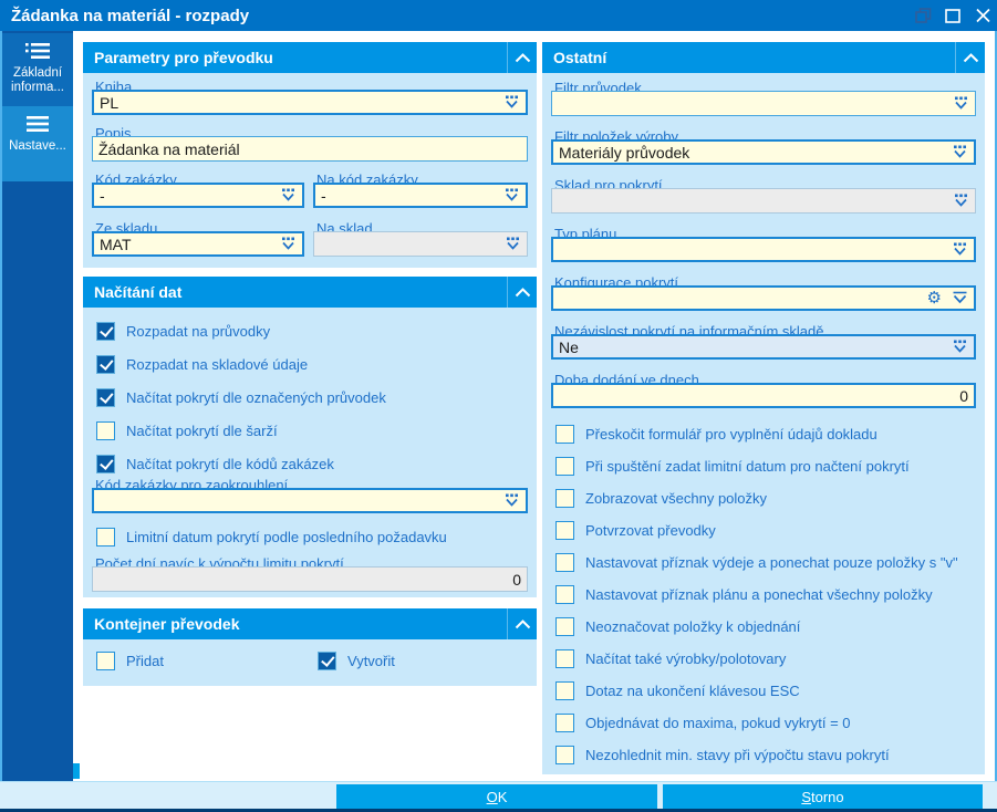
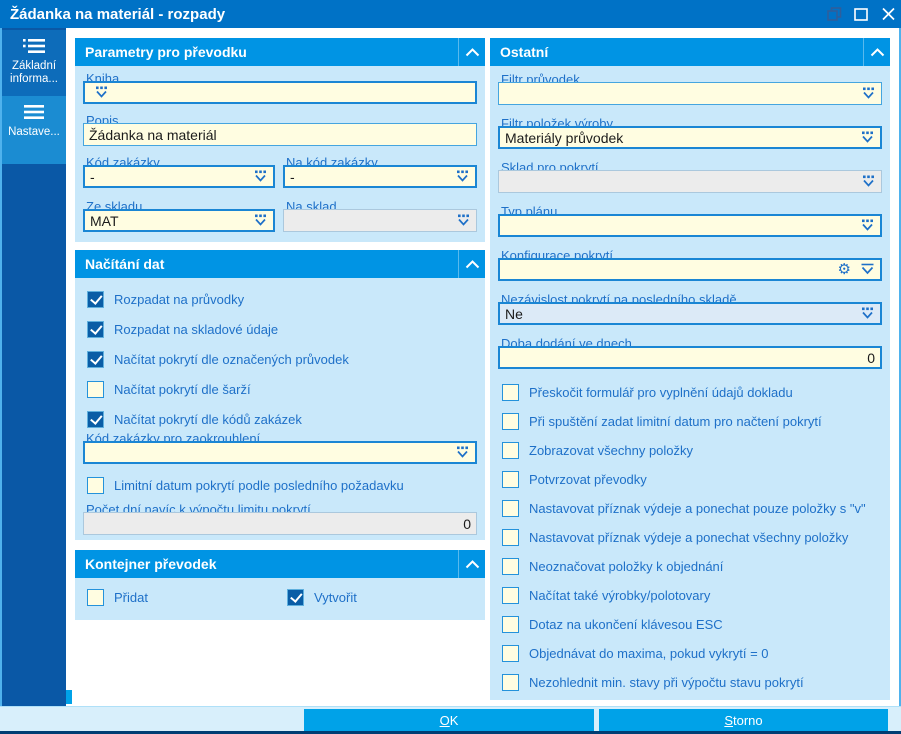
  Žádanka na materiál - rozpady
  Základní
  informa...
  Nastave...
  Parametry pro převodku
  Kniha
- PL
  Popis
  Žádanka na materiál
  Kód zakázky
  -
  Na kód zakázky
  -
  Ze skladu
  MAT
  Na sklad
  Načítání dat
  Rozpadat na průvodky
  Rozpadat na skladové údaje
  Načítat pokrytí dle označených průvodek
  Načítat pokrytí dle šarží
  Načítat pokrytí dle kódů zakázek
  Kód zakázky pro zaokrouhlení
  Limitní datum pokrytí podle posledního požadavku
  Počet dní navíc k výpočtu limitu pokrytí
  0
  Kontejner převodek
  Přidat
  Vytvořit
  Ostatní
  Filtr průvodek
  Filtr položek výroby
  Materiály průvodek
  Sklad pro pokrytí
  Typ plánu
  Konfigurace pokrytí
  ⚙
- Nezávislost pokrytí na informačním skladě
+ Nezávislost pokrytí na posledního skladě
  Ne
  Doba dodání ve dnech
  0
  Přeskočit formulář pro vyplnění údajů dokladu
  Při spuštění zadat limitní datum pro načtení pokrytí
  Zobrazovat všechny položky
  Potvrzovat převodky
  Nastavovat příznak výdeje a ponechat pouze položky s "v"
- Nastavovat příznak plánu a ponechat všechny položky
+ Nastavovat příznak výdeje a ponechat všechny položky
  Neoznačovat položky k objednání
  Načítat také výrobky/polotovary
  Dotaz na ukončení klávesou ESC
  Objednávat do maxima, pokud vykrytí = 0
  Nezohlednit min. stavy při výpočtu stavu pokrytí
  O
  K
  S
  torno
